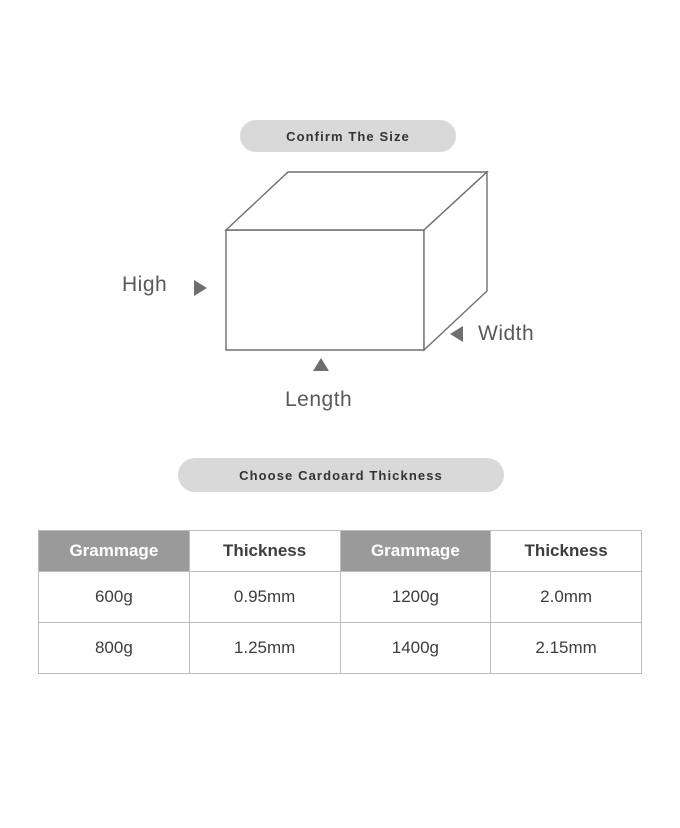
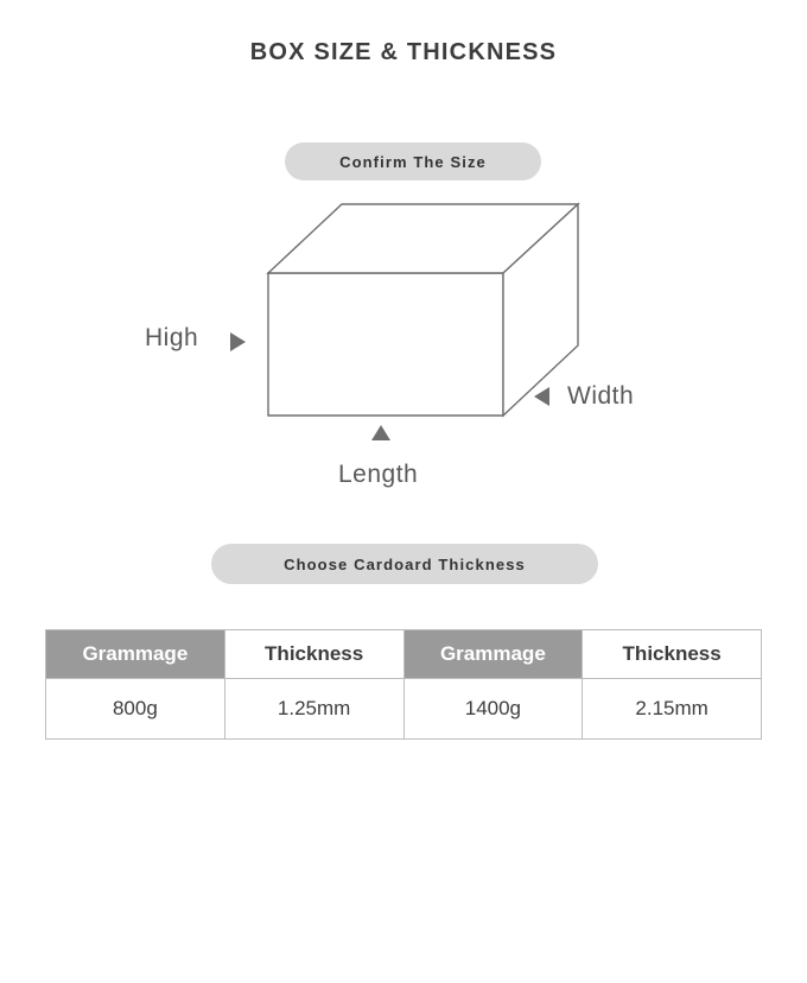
+ BOX SIZE & THICKNESS
  Confirm The Size
  High
  Width
  Length
  Choose Cardoard Thickness
  Grammage	Thickness	Grammage	Thickness
- 600g	0.95mm	1200g	2.0mm
  800g	1.25mm	1400g	2.15mm
